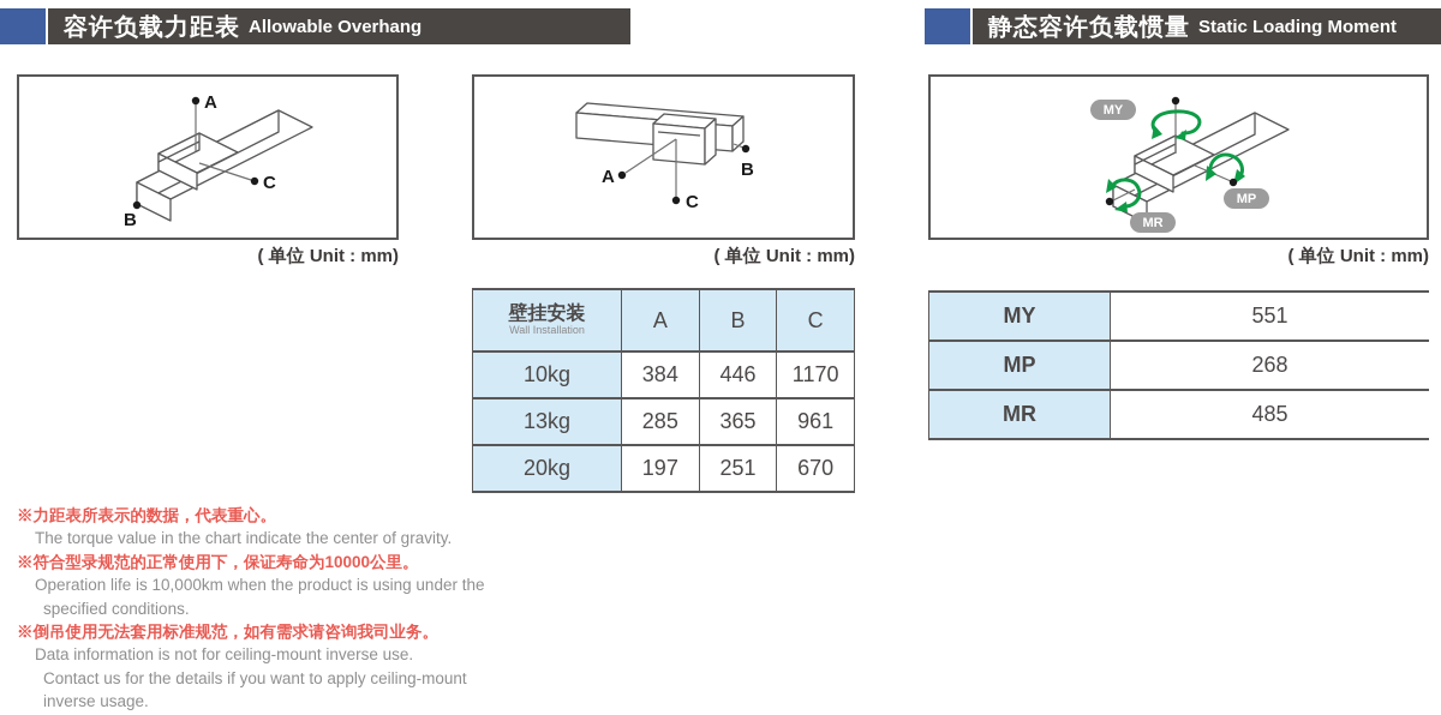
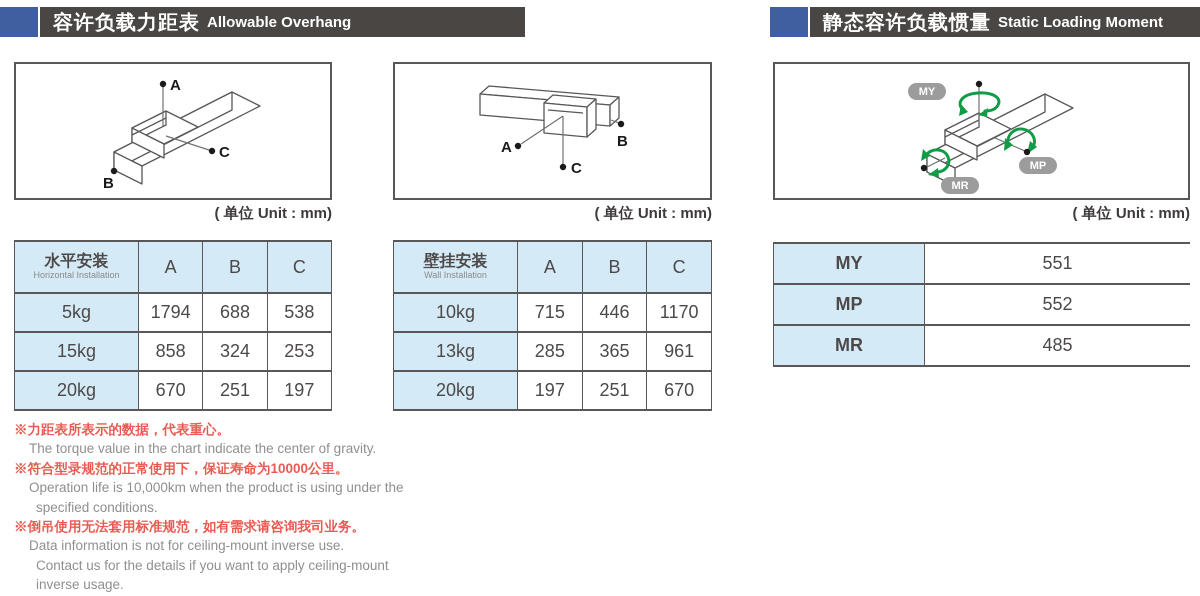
  容许负载力距表
  Allowable Overhang
  静态容许负载惯量
  Static Loading Moment
  A
  B
  C
  A
  B
  C
  MY
  MP
  MR
  ( 单位 Unit : mm)
  ( 单位 Unit : mm)
  ( 单位 Unit : mm)
+ 水平安装Horizontal Installation	A	B	C
+ 5kg	1794	688	538
+ 15kg	858	324	253
+ 20kg	670	251	197
  壁挂安装Wall Installation	A	B	C
- 10kg	384	446	1170
+ 10kg	715	446	1170
  13kg	285	365	961
  20kg	197	251	670
  MY	551
- MP	268
+ MP	552
  MR	485
  ※力距表所表示的数据，代表重心。
  The torque value in the chart indicate the center of gravity.
  ※符合型录规范的正常使用下，保证寿命为10000公里。
  Operation life is 10,000km when the product is using under the
  specified conditions.
  ※倒吊使用无法套用标准规范，如有需求请咨询我司业务。
  Data information is not for ceiling-mount inverse use.
  Contact us for the details if you want to apply ceiling-mount
  inverse usage.
